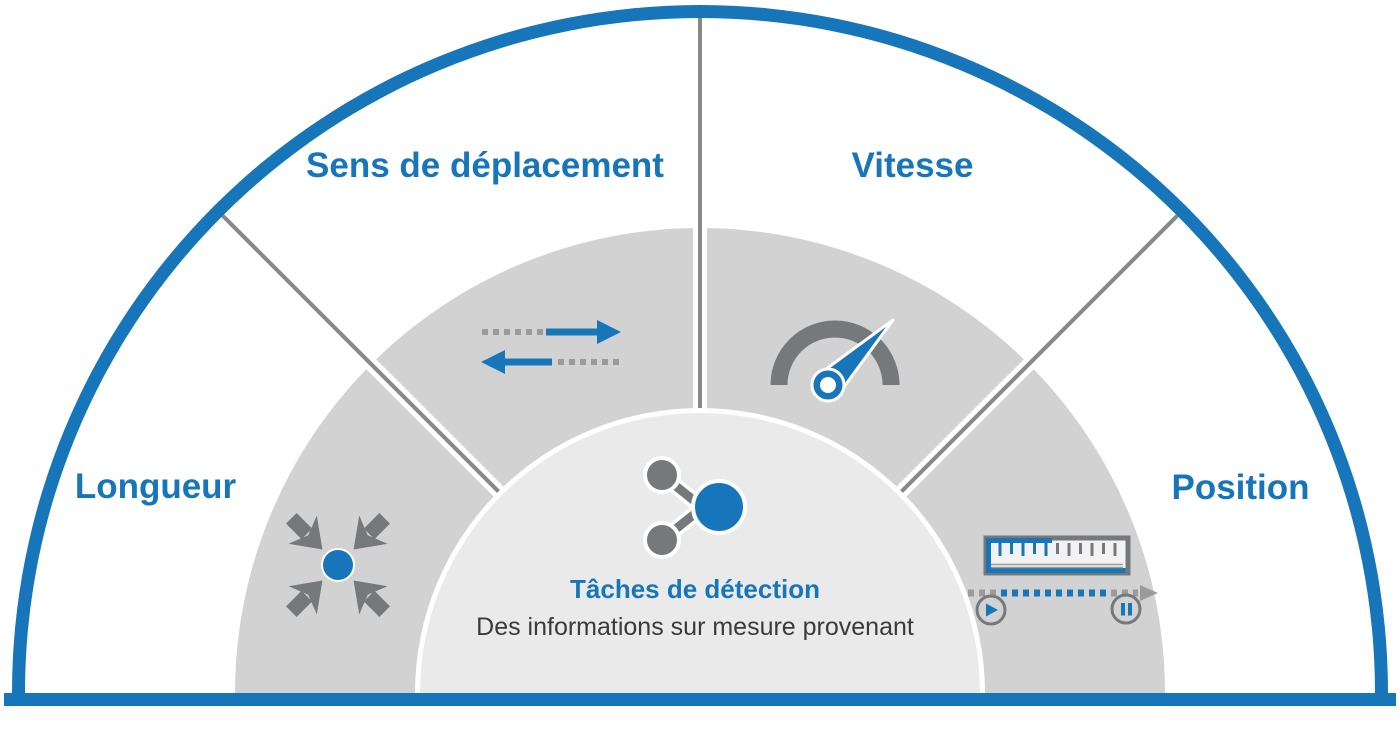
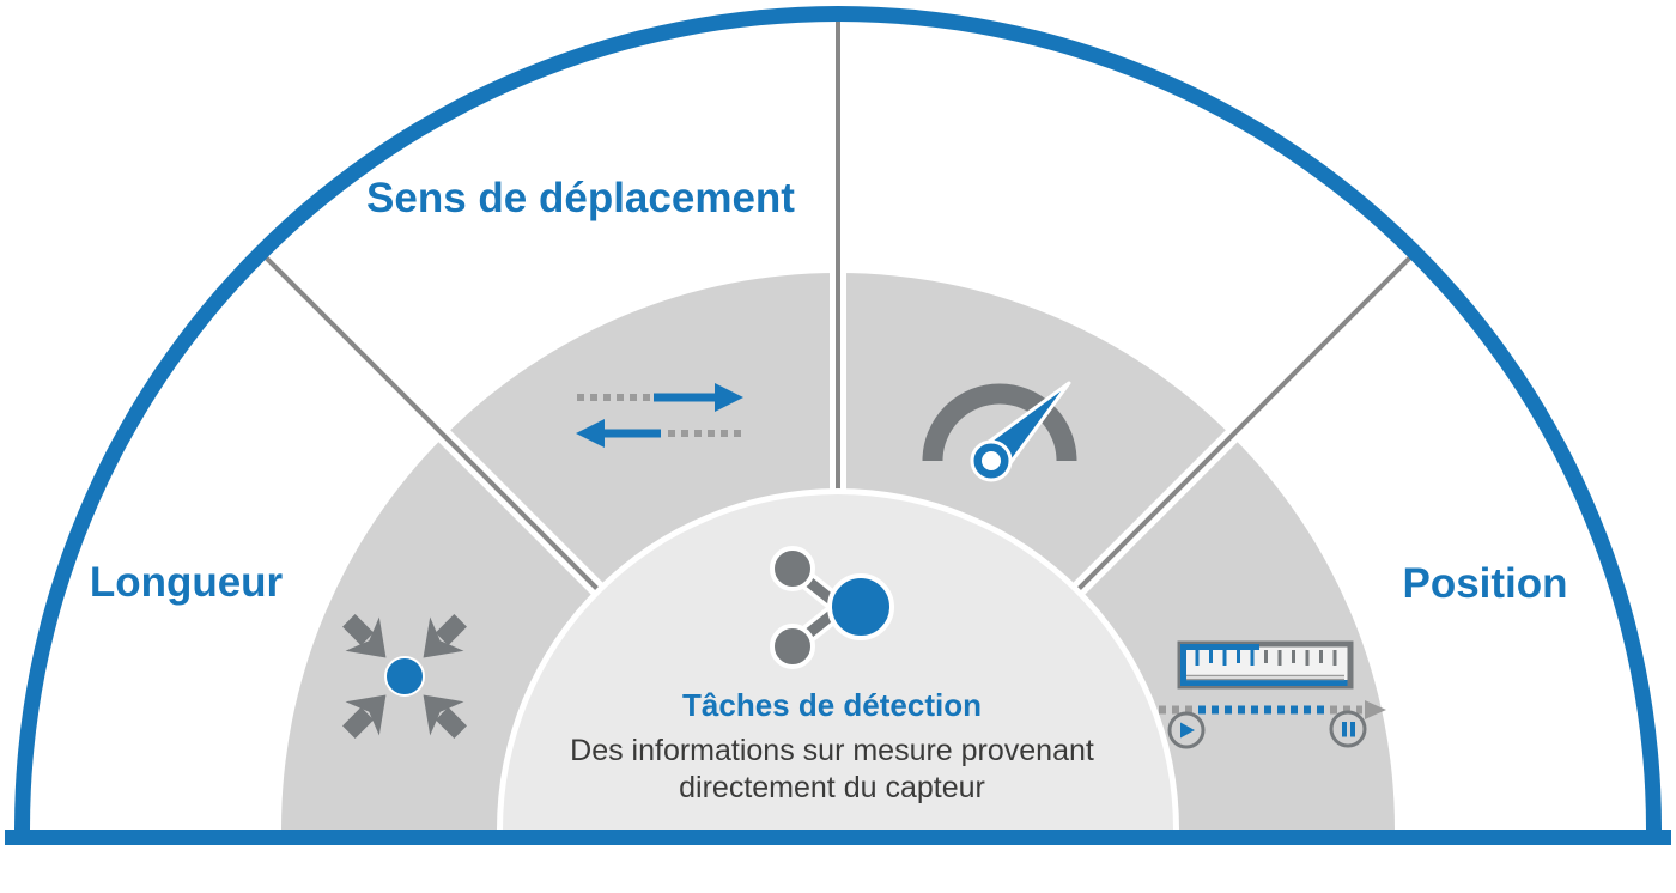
  Longueur
  Sens de déplacement
- Vitesse
  Position
  Tâches de détection
  Des informations sur mesure provenant
+ directement du capteur
